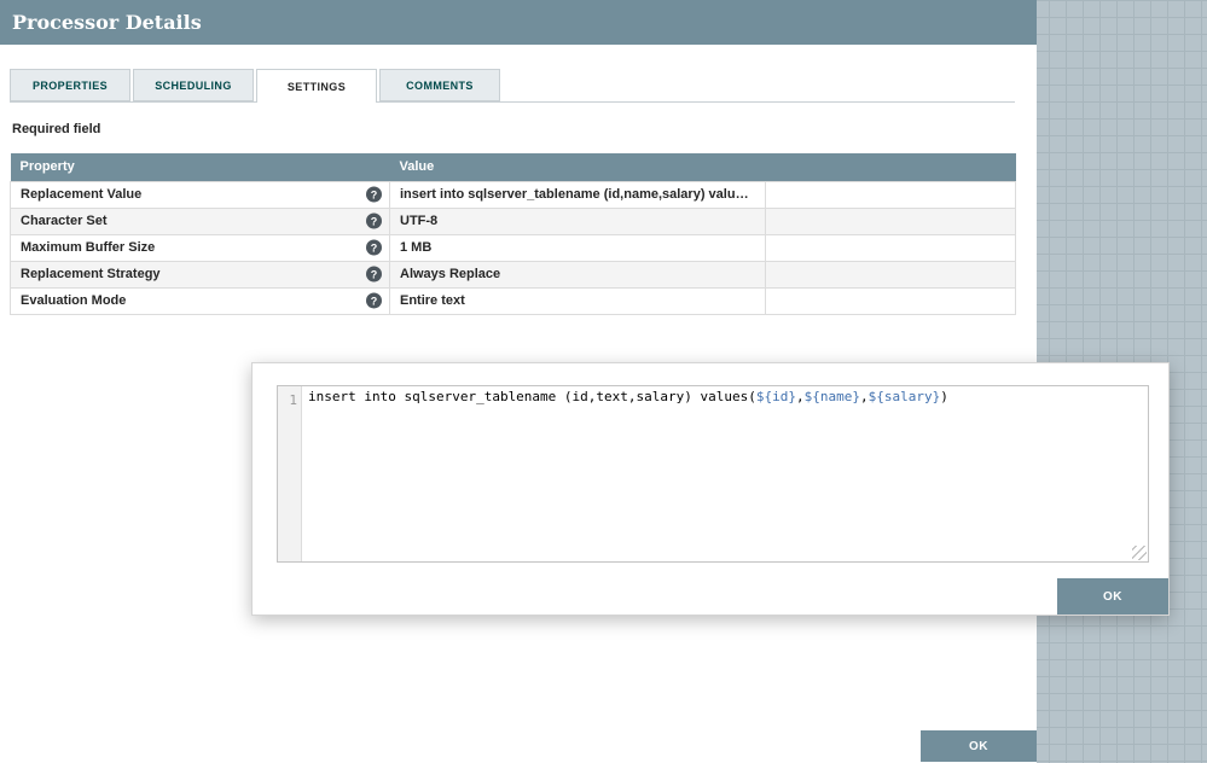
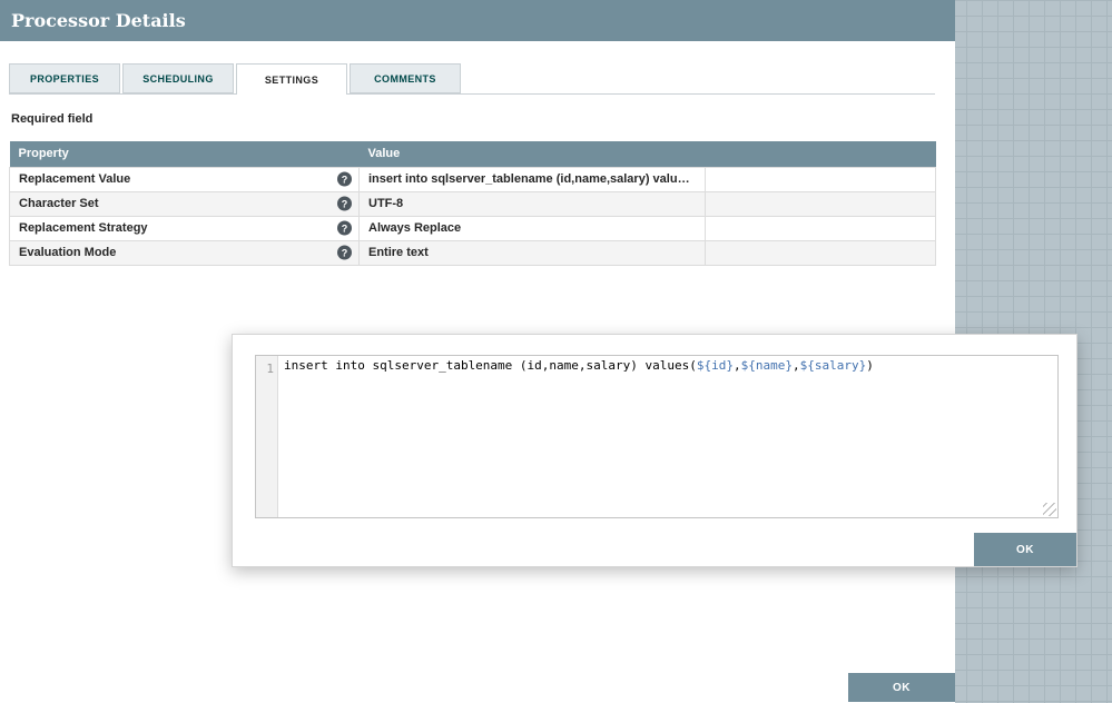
  Processor Details
  PROPERTIES
  SCHEDULING
  SETTINGS
  COMMENTS
  Required field
  Property	Value
  Replacement Value ?	insert into sqlserver_tablename (id,name,salary) values(${
  Character Set ?	UTF-8
- Maximum Buffer Size ?	1 MB
  Replacement Strategy ?	Always Replace
  Evaluation Mode ?	Entire text
  OK
  1
- insert into sqlserver_tablename (id,text,salary) values(${id},${name},${salary})
+ insert into sqlserver_tablename (id,name,salary) values(${id},${name},${salary})
  OK
